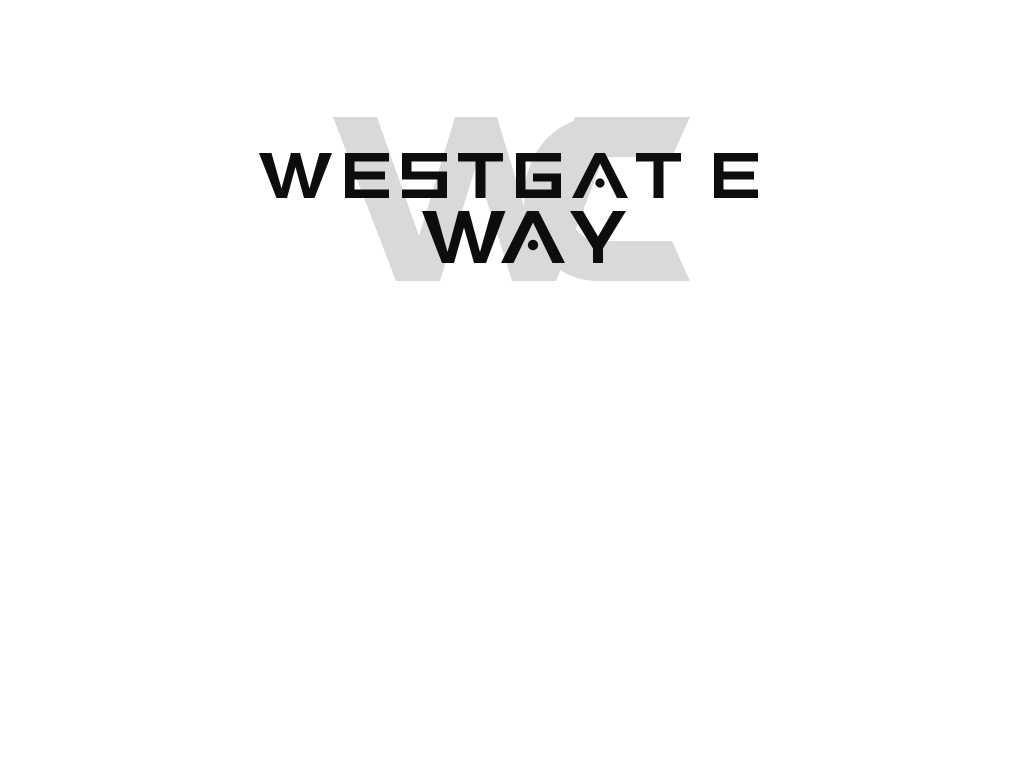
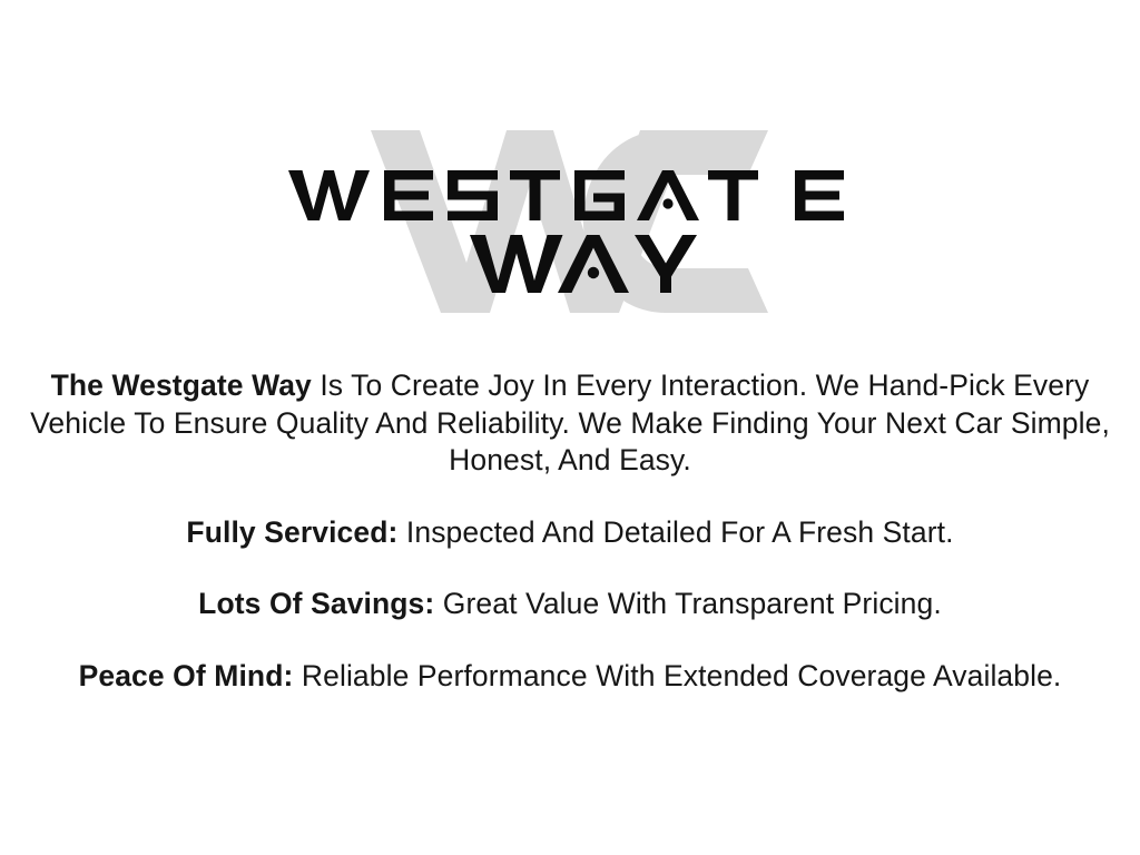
+ The Westgate Way Is To Create Joy In Every Interaction. We Hand-Pick Every Vehicle To Ensure Quality And Reliability. We Make Finding Your Next Car Simple, Honest, And Easy.
+ Fully Serviced: Inspected And Detailed For A Fresh Start.
+ Lots Of Savings: Great Value With Transparent Pricing.
+ Peace Of Mind: Reliable Performance With Extended Coverage Available.
